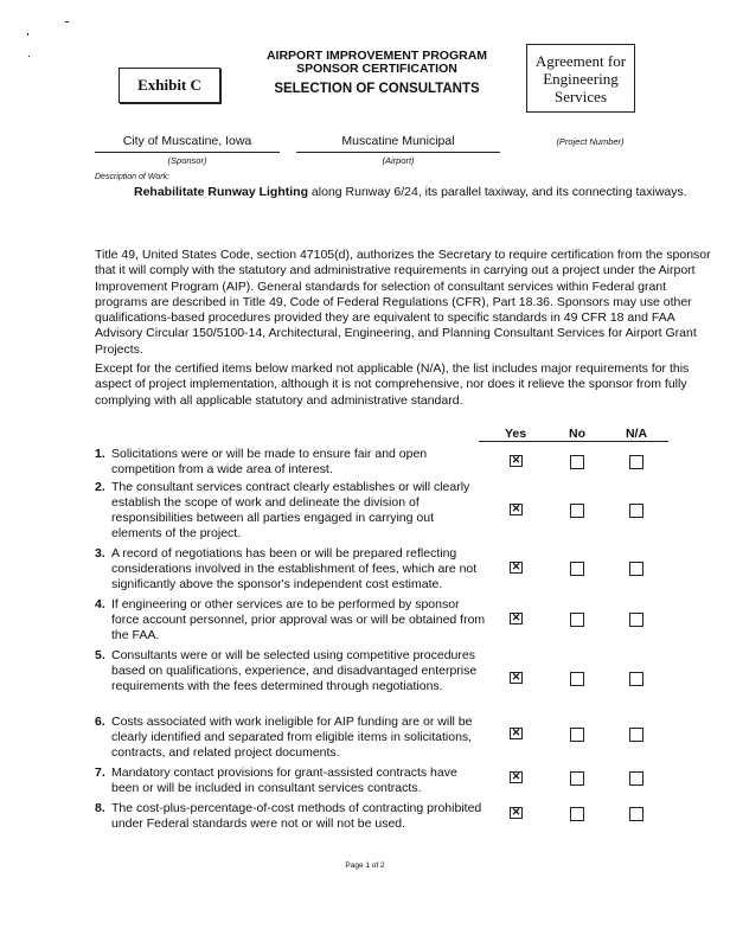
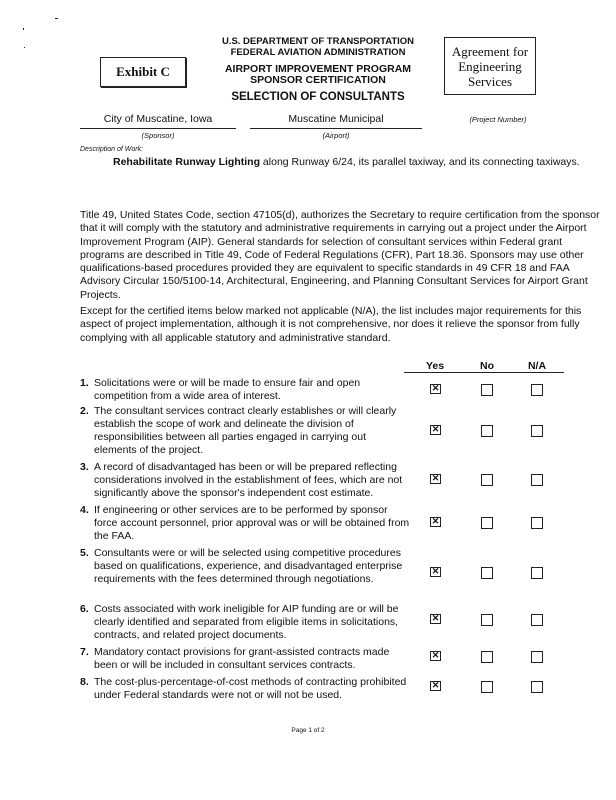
  Exhibit C
+ U.S. DEPARTMENT OF TRANSPORTATION
+ FEDERAL AVIATION ADMINISTRATION
  AIRPORT IMPROVEMENT PROGRAM
  SPONSOR CERTIFICATION
  SELECTION OF CONSULTANTS
  Agreement for
  Engineering
  Services
  City of Muscatine, Iowa
  (Sponsor)
  Muscatine Municipal
  (Airport)
  (Project Number)
  Rehabilitate Runway Lighting along Runway 6/24, its parallel taxiway, and its connecting taxiways.
  Title 49, United States Code, section 47105(d), authorizes the Secretary to require certification from the sponsor that it will comply with the statutory and administrative requirements in carrying out a project under the Airport Improvement Program (AIP). General standards for selection of consultant services within Federal grant programs are described in Title 49, Code of Federal Regulations (CFR), Part 18.36. Sponsors may use other qualifications-based procedures provided they are equivalent to specific standards in 49 CFR 18 and FAA Advisory Circular 150/5100-14, Architectural, Engineering, and Planning Consultant Services for Airport Grant Projects.
  Except for the certified items below marked not applicable (N/A), the list includes major requirements for this aspect of project implementation, although it is not comprehensive, nor does it relieve the sponsor from fully complying with all applicable statutory and administrative standard.
  Yes
  No
  N/A
  1.
  Solicitations were or will be made to ensure fair and open competition from a wide area of interest.
  ✕
  2.
  The consultant services contract clearly establishes or will clearly establish the scope of work and delineate the division of responsibilities between all parties engaged in carrying out elements of the project.
  ✕
  3.
- A record of negotiations has been or will be prepared reflecting considerations involved in the establishment of fees, which are not significantly above the sponsor's independent cost estimate.
+ A record of disadvantaged has been or will be prepared reflecting considerations involved in the establishment of fees, which are not significantly above the sponsor's independent cost estimate.
  ✕
  4.
  If engineering or other services are to be performed by sponsor force account personnel, prior approval was or will be obtained from the FAA.
  ✕
  5.
  Consultants were or will be selected using competitive procedures based on qualifications, experience, and disadvantaged enterprise requirements with the fees determined through negotiations.
  ✕
  6.
  Costs associated with work ineligible for AIP funding are or will be clearly identified and separated from eligible items in solicitations, contracts, and related project documents.
  ✕
  7.
- Mandatory contact provisions for grant-assisted contracts have been or will be included in consultant services contracts.
+ Mandatory contact provisions for grant-assisted contracts made been or will be included in consultant services contracts.
  ✕
  8.
  The cost-plus-percentage-of-cost methods of contracting prohibited under Federal standards were not or will not be used.
  ✕
